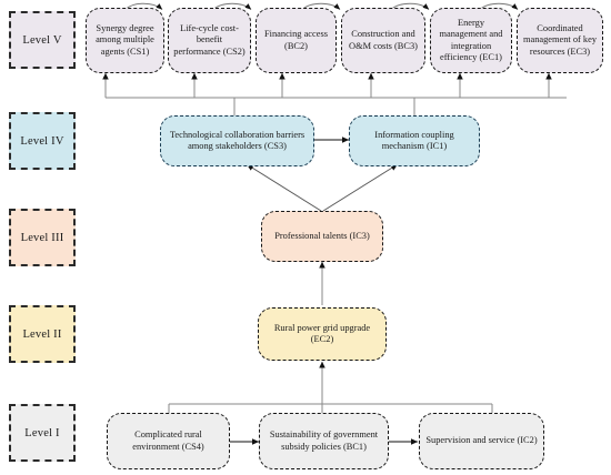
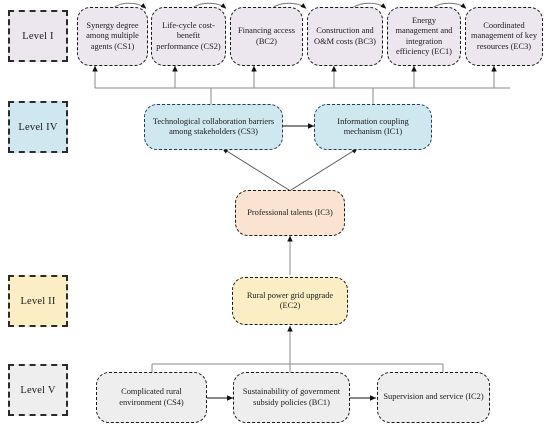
- Level V
+ Level I
  Level IV
- Level III
  Level II
- Level I
+ Level V
  Synergy degree among multiple agents (CS1)
  Life-cycle cost-benefit performance (CS2)
  Financing access (BC2)
  Construction and O&M costs (BC3)
  Energy management and integration efficiency (EC1)
  Coordinated management of key resources (EC3)
  Technological collaboration barriers among stakeholders (CS3)
  Information coupling mechanism (IC1)
  Professional talents (IC3)
  Rural power grid upgrade (EC2)
  Complicated rural environment (CS4)
  Sustainability of government subsidy policies (BC1)
  Supervision and service (IC2)
